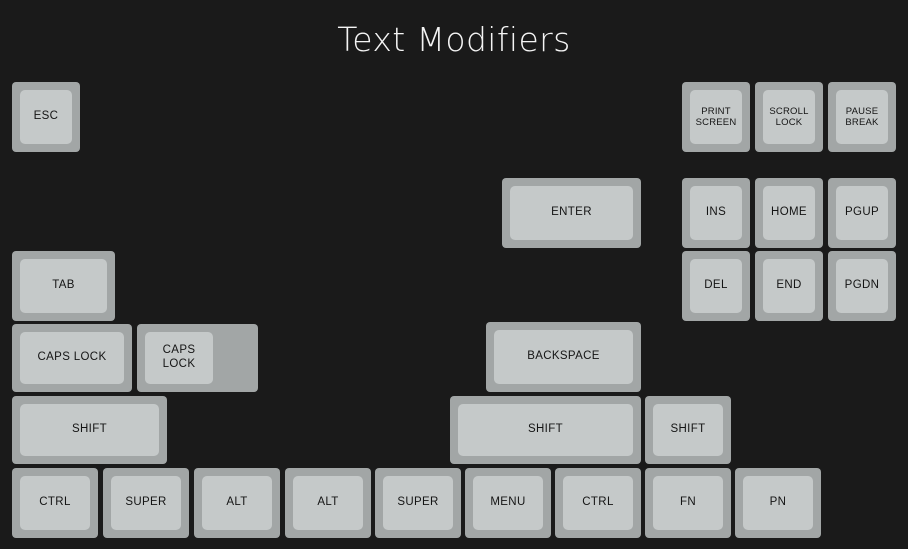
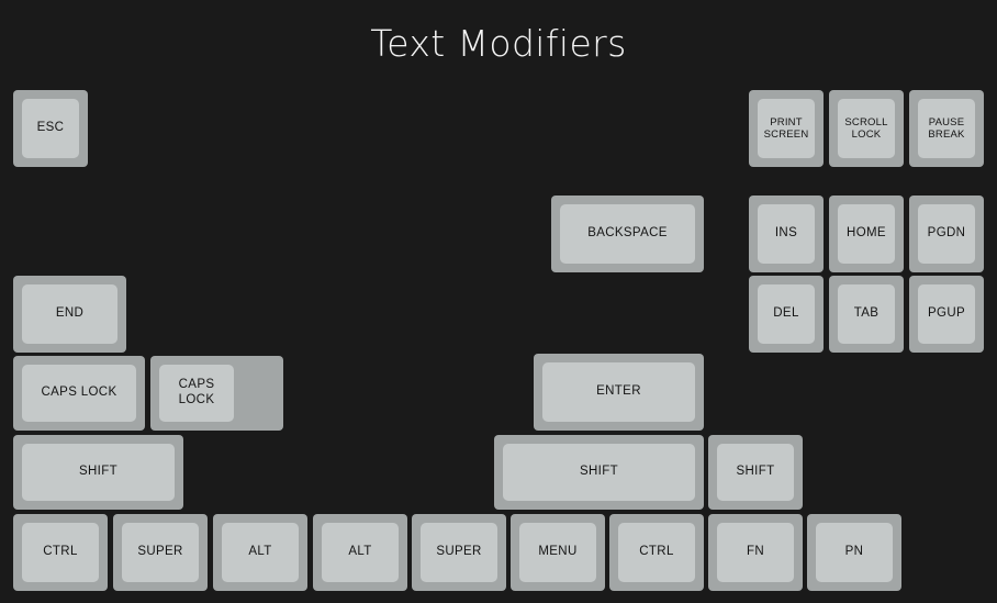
  Text Modifiers
  ESC
  PRINT
  SCREEN
  SCROLL
  LOCK
  PAUSE
  BREAK
- ENTER
+ BACKSPACE
  INS
  HOME
- PGUP
+ PGDN
  DEL
- END
+ TAB
- PGDN
+ PGUP
- TAB
+ END
  CAPS LOCK
  CAPS
  LOCK
- BACKSPACE
+ ENTER
  SHIFT
  SHIFT
  SHIFT
  CTRL
  SUPER
  ALT
  ALT
  SUPER
  MENU
  CTRL
  FN
  PN
